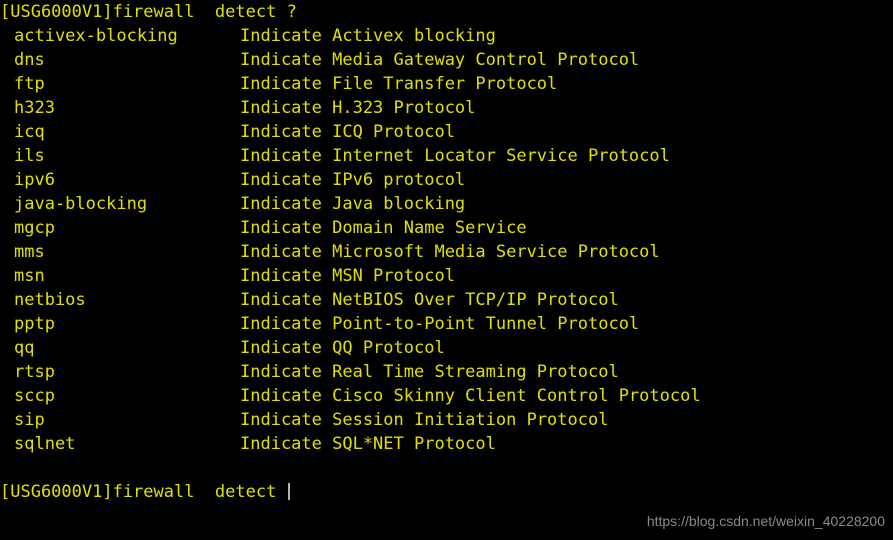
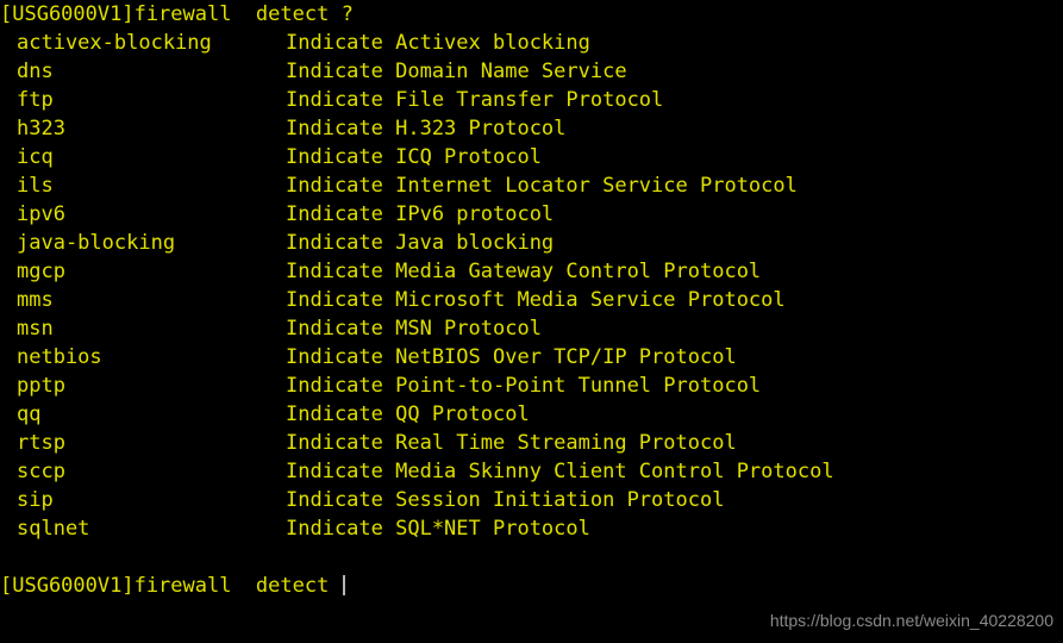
  [USG6000V1]firewall detect ?
  activex-blocking
  Indicate Activex blocking
  dns
- Indicate Media Gateway Control Protocol
+ Indicate Domain Name Service
  ftp
  Indicate File Transfer Protocol
  h323
  Indicate H.323 Protocol
  icq
  Indicate ICQ Protocol
  ils
  Indicate Internet Locator Service Protocol
  ipv6
  Indicate IPv6 protocol
  java-blocking
  Indicate Java blocking
  mgcp
- Indicate Domain Name Service
+ Indicate Media Gateway Control Protocol
  mms
  Indicate Microsoft Media Service Protocol
  msn
  Indicate MSN Protocol
  netbios
  Indicate NetBIOS Over TCP/IP Protocol
  pptp
  Indicate Point-to-Point Tunnel Protocol
  qq
  Indicate QQ Protocol
  rtsp
  Indicate Real Time Streaming Protocol
  sccp
- Indicate Cisco Skinny Client Control Protocol
+ Indicate Media Skinny Client Control Protocol
  sip
  Indicate Session Initiation Protocol
  sqlnet
  Indicate SQL*NET Protocol
  [USG6000V1]firewall detect
  https://blog.csdn.net/weixin_40228200
